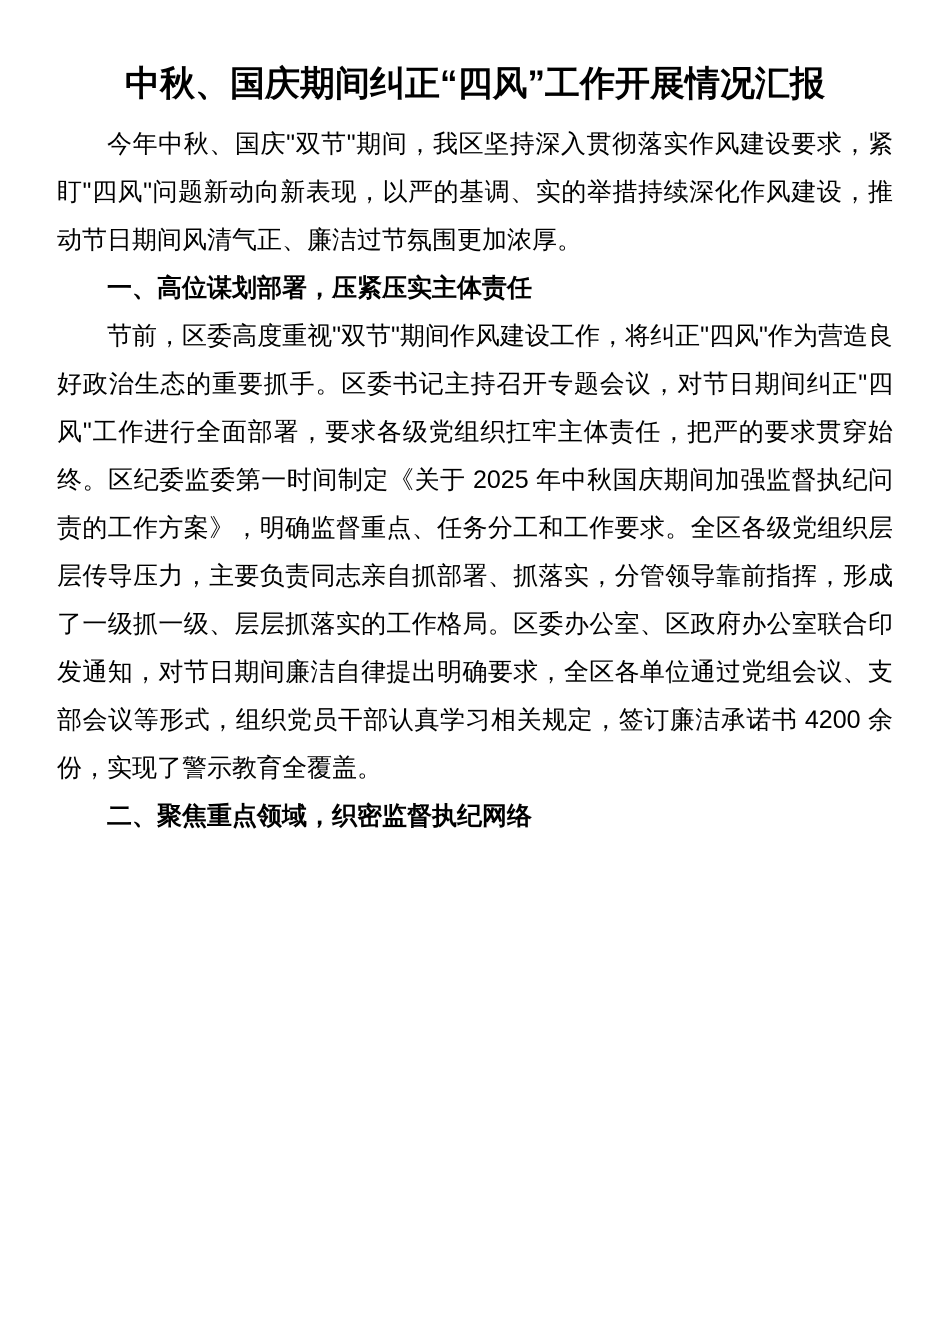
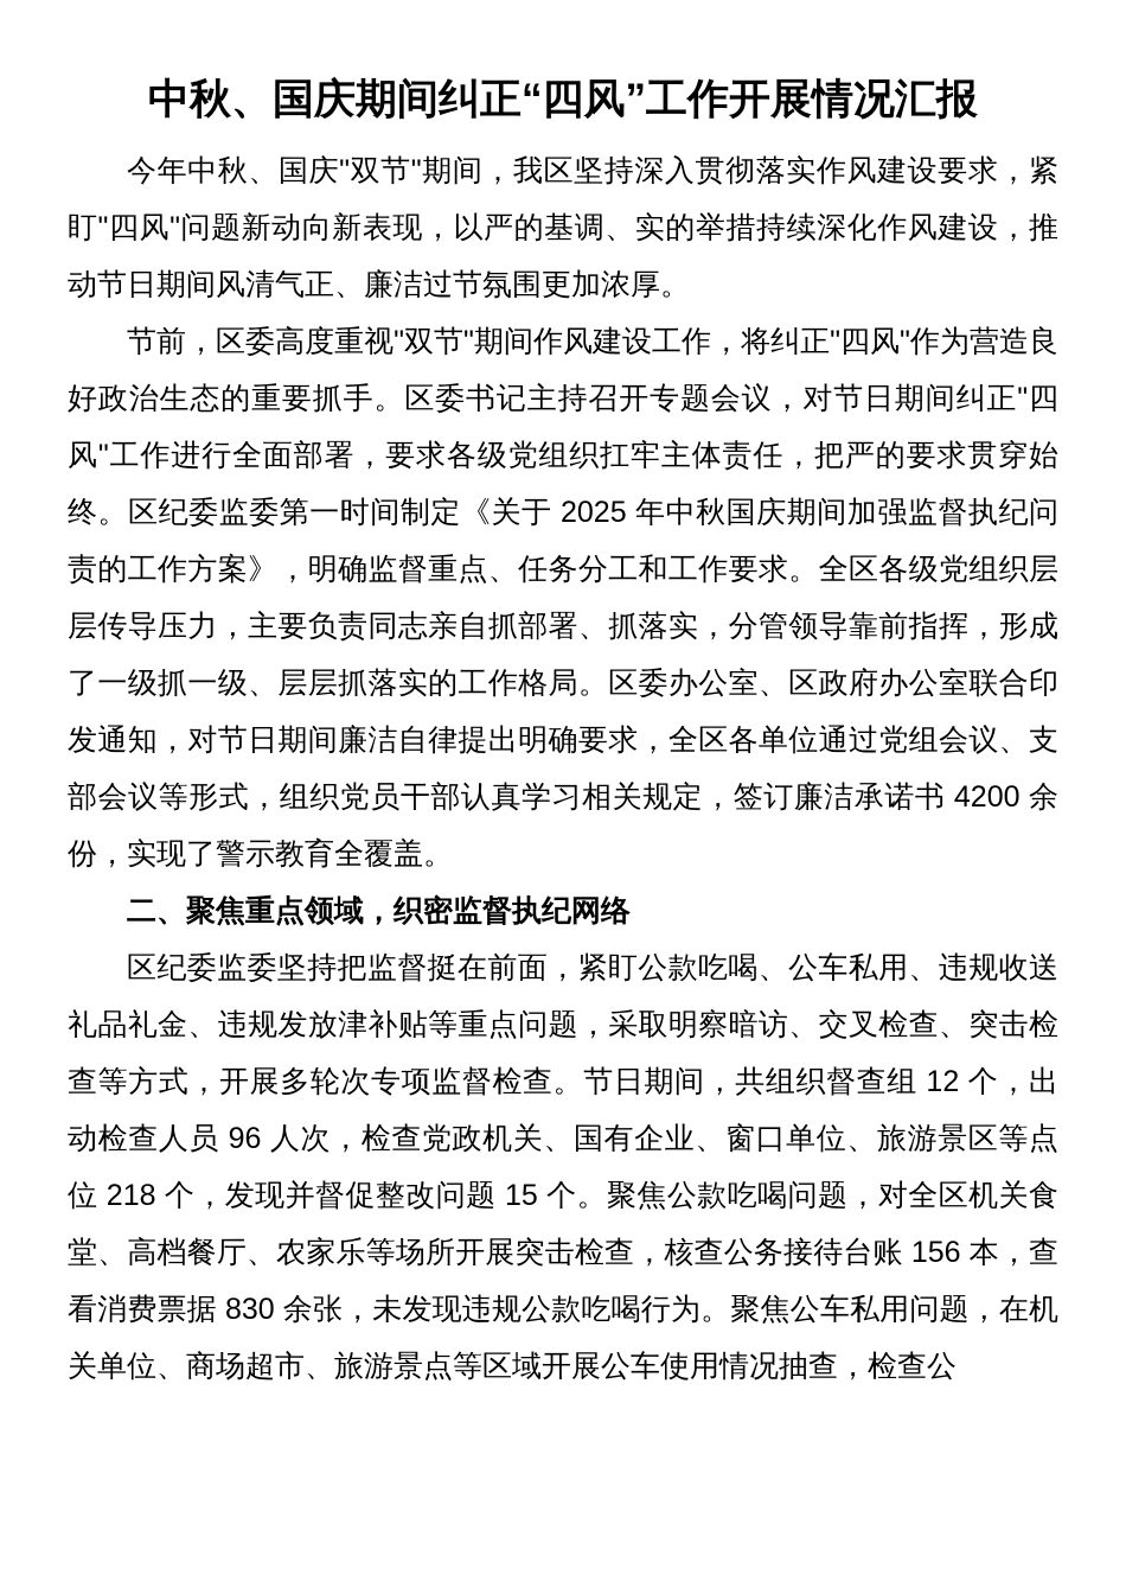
  中秋、国庆期间纠正“四风”工作开展情况汇报
  今年中秋、国庆"双节"期间，我区坚持深入贯彻落实作风建设要求，紧盯"四风"问题新动向新表现，以严的基调、实的举措持续深化作风建设，推动节日期间风清气正、廉洁过节氛围更加浓厚。
- 一、高位谋划部署，压紧压实主体责任
  节前，区委高度重视"双节"期间作风建设工作，将纠正"四风"作为营造良好政治生态的重要抓手。区委书记主持召开专题会议，对节日期间纠正"四风"工作进行全面部署，要求各级党组织扛牢主体责任，把严的要求贯穿始终。区纪委监委第一时间制定《关于 2025 年中秋国庆期间加强监督执纪问责的工作方案》，明确监督重点、任务分工和工作要求。全区各级党组织层层传导压力，主要负责同志亲自抓部署、抓落实，分管领导靠前指挥，形成了一级抓一级、层层抓落实的工作格局。区委办公室、区政府办公室联合印发通知，对节日期间廉洁自律提出明确要求，全区各单位通过党组会议、支部会议等形式，组织党员干部认真学习相关规定，签订廉洁承诺书 4200 余份，实现了警示教育全覆盖。
  二、聚焦重点领域，织密监督执纪网络
+ 区纪委监委坚持把监督挺在前面，紧盯公款吃喝、公车私用、违规收送礼品礼金、违规发放津补贴等重点问题，采取明察暗访、交叉检查、突击检查等方式，开展多轮次专项监督检查。节日期间，共组织督查组 12 个，出动检查人员 96 人次，检查党政机关、国有企业、窗口单位、旅游景区等点位 218 个，发现并督促整改问题 15 个。聚焦公款吃喝问题，对全区机关食堂、高档餐厅、农家乐等场所开展突击检查，核查公务接待台账 156 本，查看消费票据 830 余张，未发现违规公款吃喝行为。聚焦公车私用问题，在机关单位、商场超市、旅游景点等区域开展公车使用情况抽查，检查公
